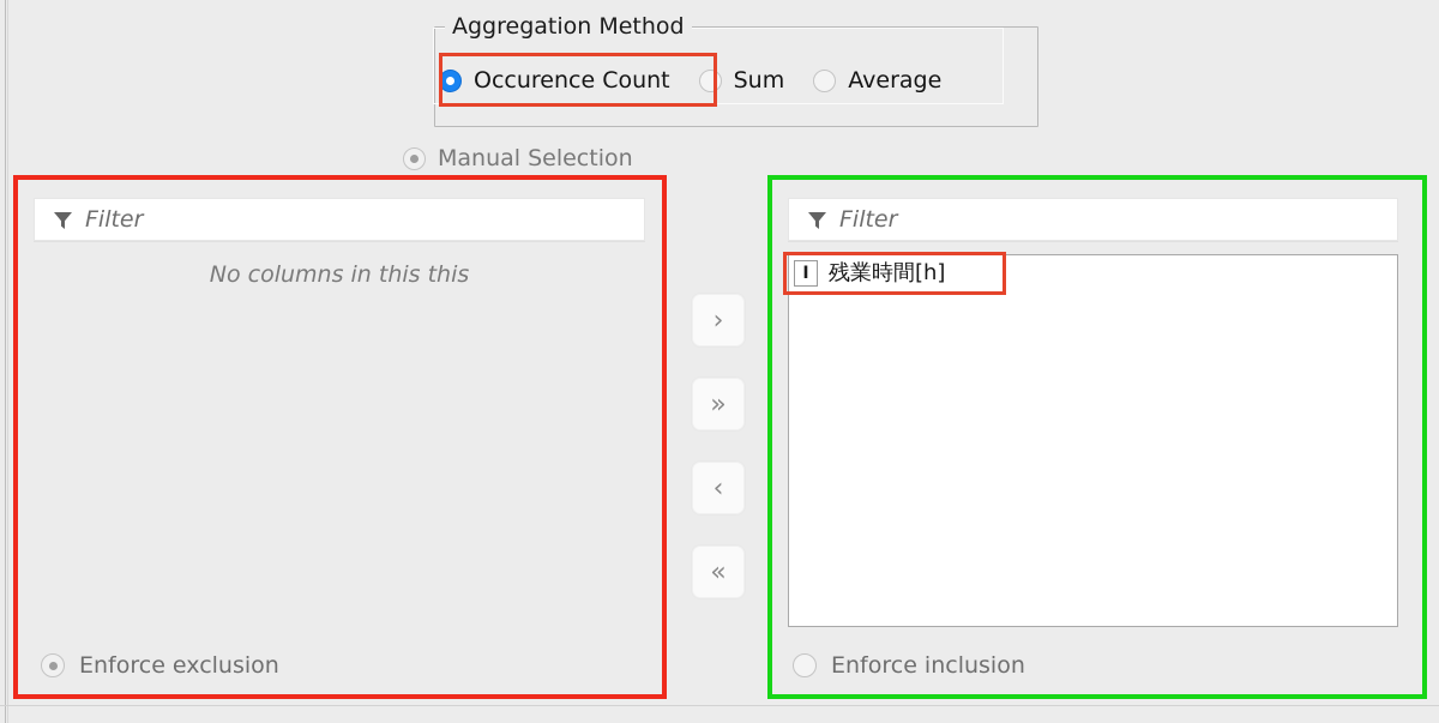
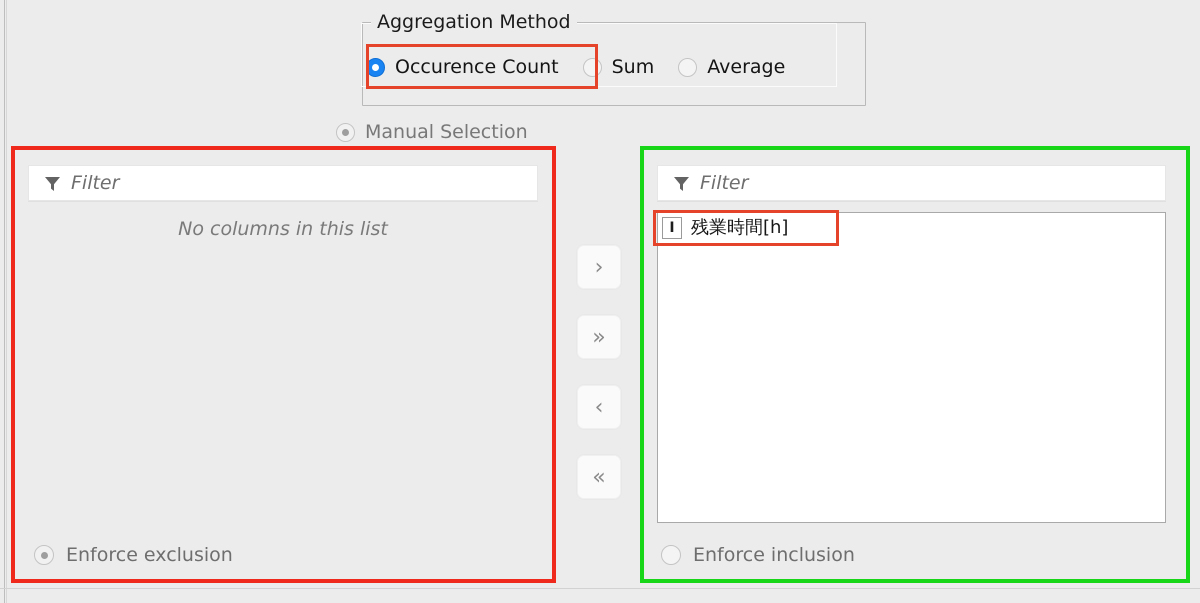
  Aggregation Method
  Occurence Count
  Sum
  Average
  Manual Selection
  Filter
- No columns in this this
+ No columns in this list
  Enforce exclusion
  ›
  »
  ‹
  «
  Filter
  I
  残業時間[h]
  Enforce inclusion
